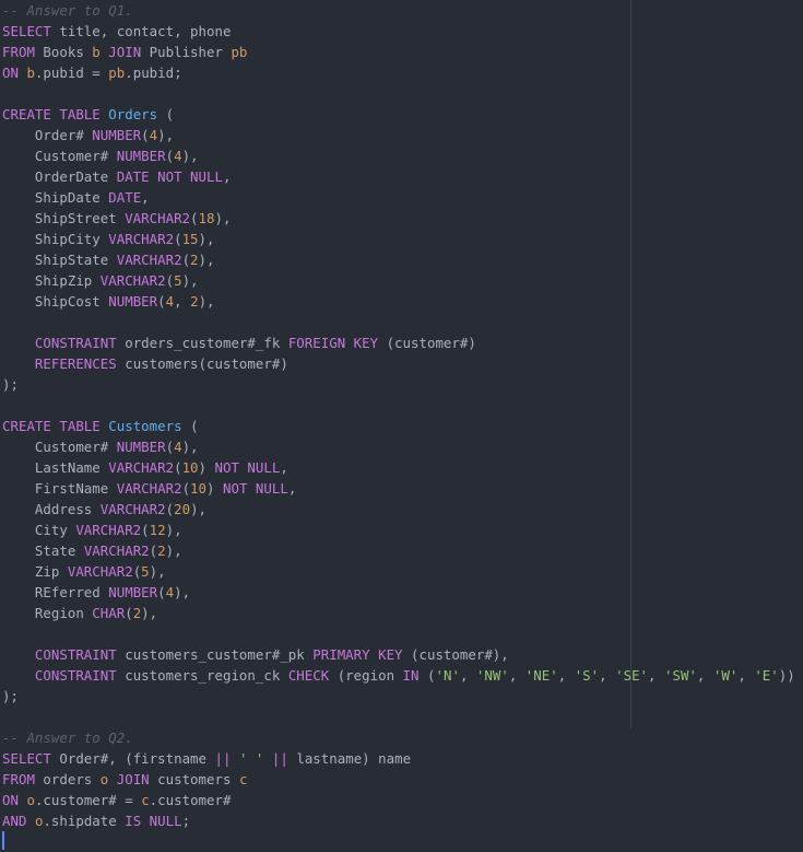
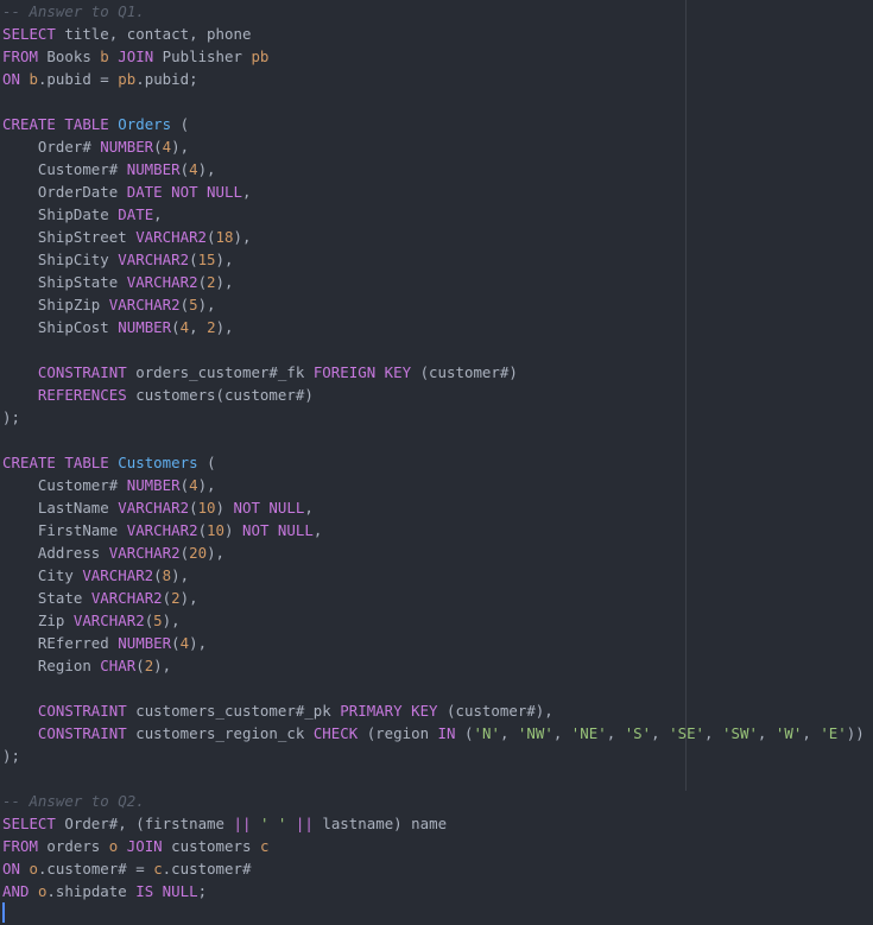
  -- Answer to Q1.
  SELECT title, contact, phone
  FROM Books b JOIN Publisher pb
  ON b.pubid = pb.pubid;
  CREATE TABLE Orders (
  Order# NUMBER(4),
  Customer# NUMBER(4),
  OrderDate DATE NOT NULL,
  ShipDate DATE,
  ShipStreet VARCHAR2(18),
  ShipCity VARCHAR2(15),
  ShipState VARCHAR2(2),
  ShipZip VARCHAR2(5),
  ShipCost NUMBER(4, 2),
  CONSTRAINT orders_customer#_fk FOREIGN KEY (customer#)
  REFERENCES customers(customer#)
  );
  CREATE TABLE Customers (
  Customer# NUMBER(4),
  LastName VARCHAR2(10) NOT NULL,
  FirstName VARCHAR2(10) NOT NULL,
  Address VARCHAR2(20),
- City VARCHAR2(12),
+ City VARCHAR2(8),
  State VARCHAR2(2),
  Zip VARCHAR2(5),
  REferred NUMBER(4),
  Region CHAR(2),
  CONSTRAINT customers_customer#_pk PRIMARY KEY (customer#),
  CONSTRAINT customers_region_ck CHECK (region IN ('N', 'NW', 'NE', 'S', 'SE', 'SW', 'W', 'E'))
  );
  -- Answer to Q2.
  SELECT Order#, (firstname || ' ' || lastname) name
  FROM orders o JOIN customers c
  ON o.customer# = c.customer#
  AND o.shipdate IS NULL;
